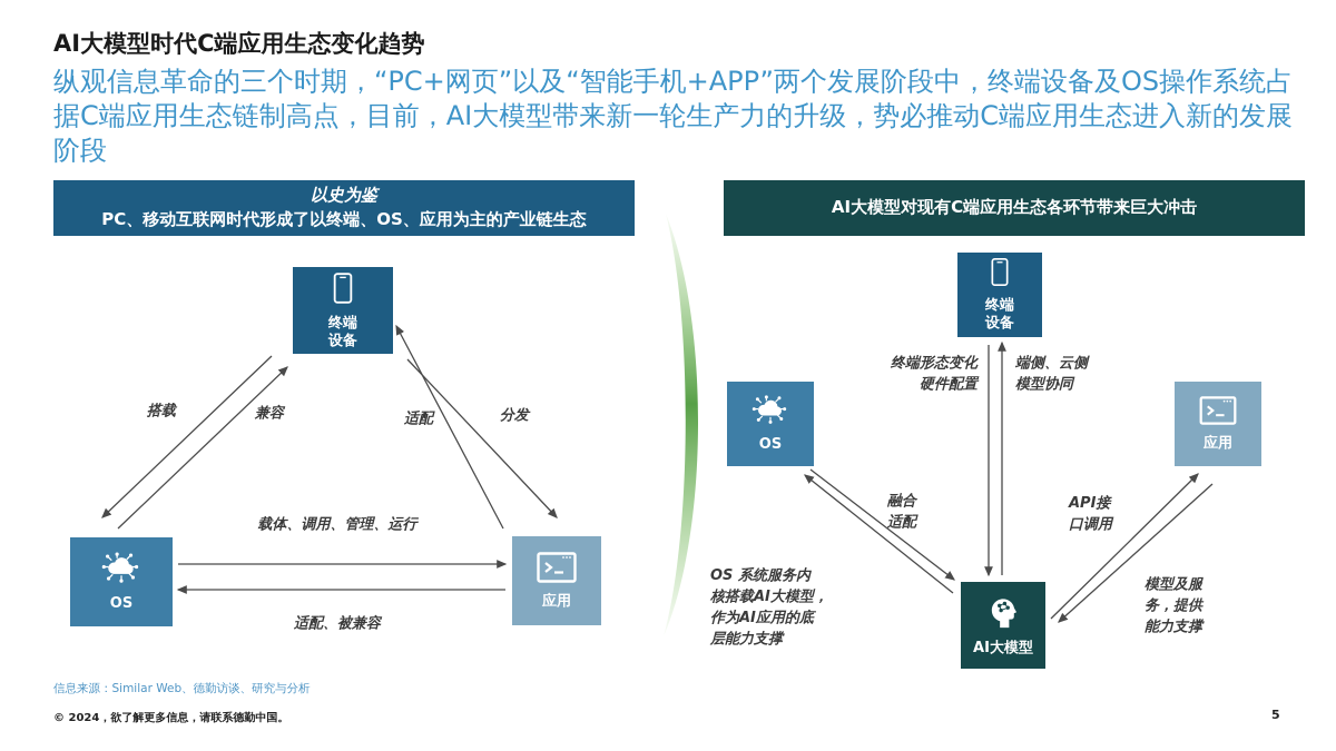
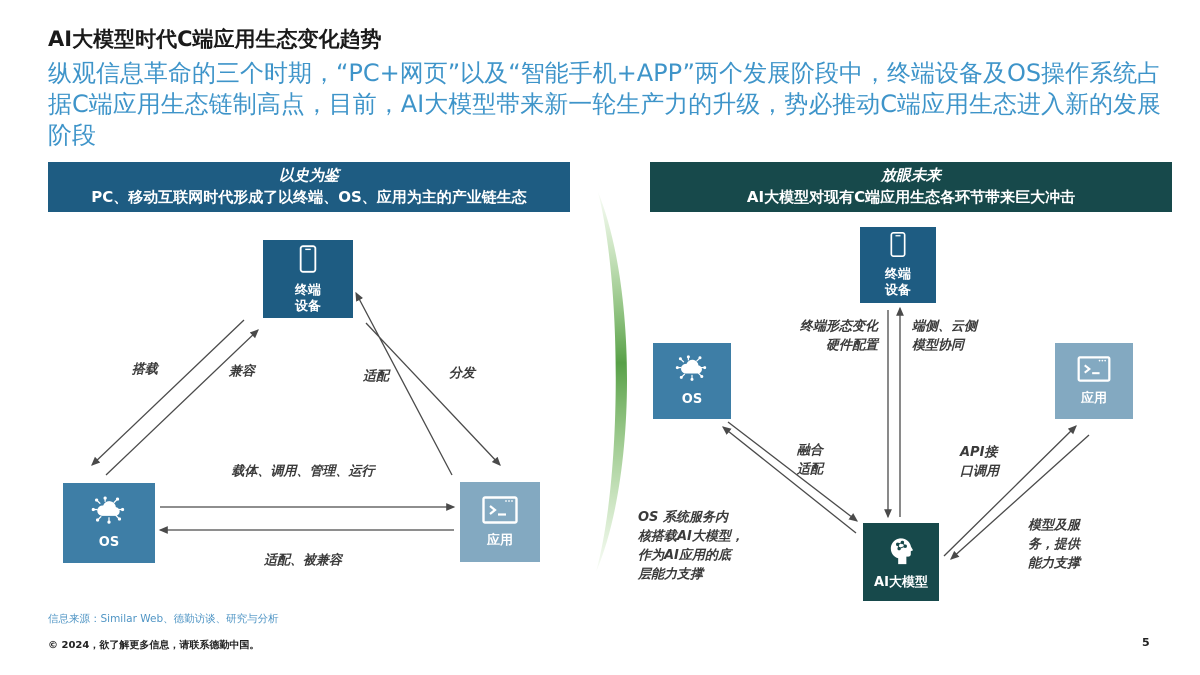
  AI大模型时代C端应用生态变化趋势
  纵观信息革命的三个时期，“PC+网页”以及“智能手机+APP”两个发展阶段中，终端设备及OS操作系统占据C端应用生态链制高点，目前，AI大模型带来新一轮生产力的升级，势必推动C端应用生态进入新的发展阶段
  以史为鉴
  PC、移动互联网时代形成了以终端、OS、应用为主的产业链生态
+ 放眼未来
  AI大模型对现有C端应用生态各环节带来巨大冲击
  终端
  设备
  OS
  应用
  搭载
  兼容
  适配
  分发
  载体、调用、管理、运行
  适配、被兼容
  终端
  设备
  OS
  应用
  AI大模型
  终端形态变化
  硬件配置
  端侧、云侧
  模型协同
  融合
  适配
  API接
  口调用
  OS 系统服务内
  核搭载AI大模型，
  作为AI应用的底
  层能力支撑
  模型及服
  务，提供
  能力支撑
  信息来源：Similar Web、德勤访谈、研究与分析
  © 2024，欲了解更多信息，请联系德勤中国。
  5
